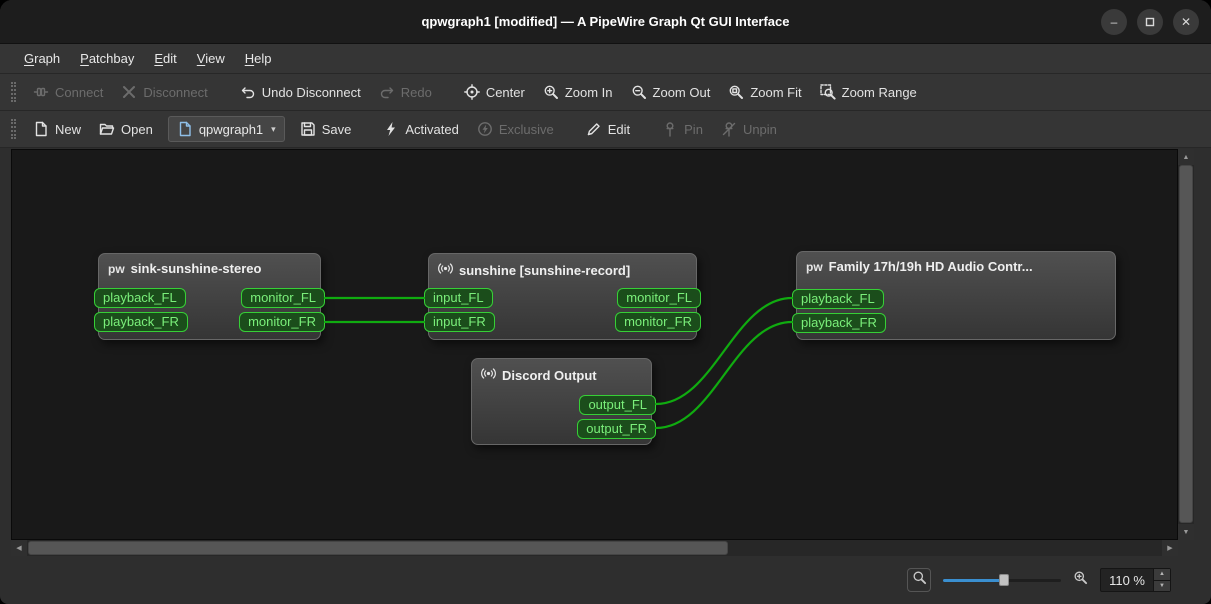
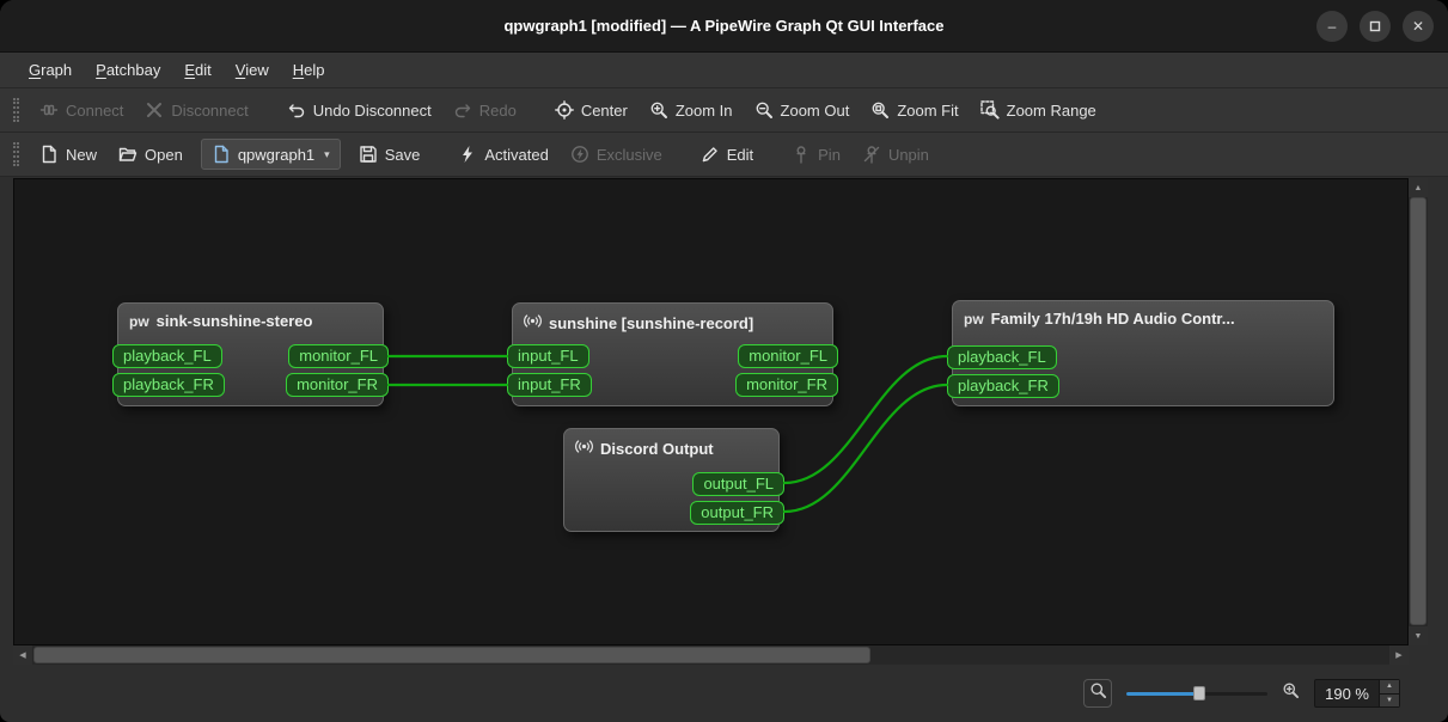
  qpwgraph1 [modified] — A PipeWire Graph Qt GUI Interface
  –
  ✕
  Graph
  Patchbay
  Edit
  View
  Help
  Connect
  Disconnect
  Undo Disconnect
  Redo
  Center
  Zoom In
  Zoom Out
  Zoom Fit
  Zoom Range
  New
  Open
  qpwgraph1
  ▾
  Save
  Activated
  Exclusive
  Edit
  Pin
  Unpin
  pw
  sink-sunshine-stereo
  playback_FL
  playback_FR
  monitor_FL
  monitor_FR
  sunshine [sunshine-record]
  input_FL
  input_FR
  monitor_FL
  monitor_FR
  pw
  Family 17h/19h HD Audio Contr...
  playback_FL
  playback_FR
  Discord Output
  output_FL
  output_FR
- 110 %
+ 190 %
